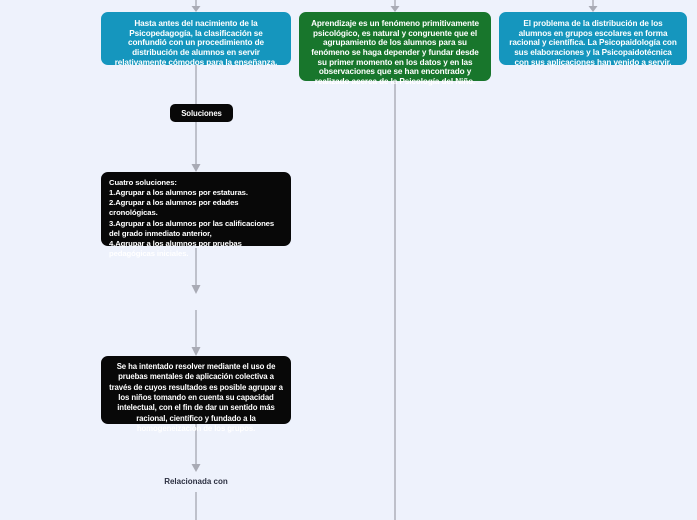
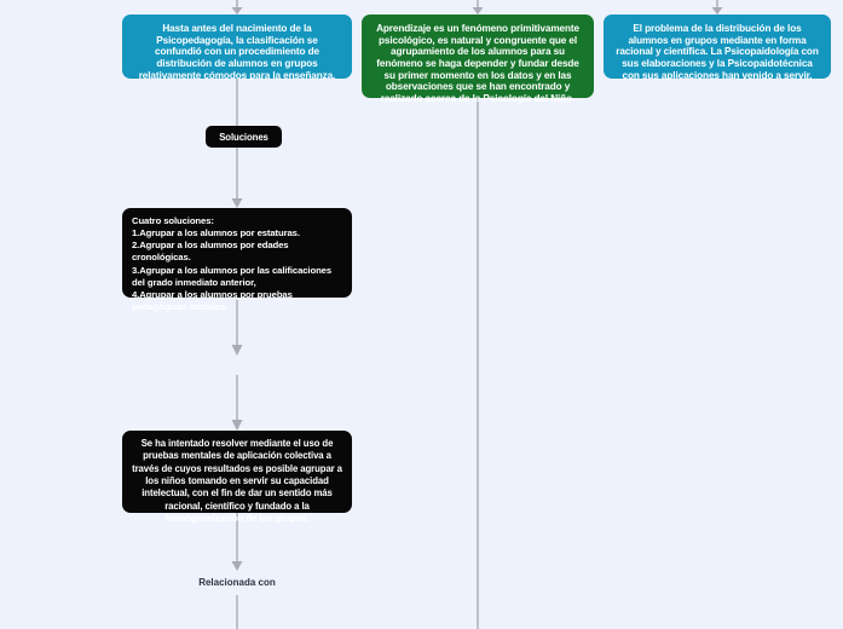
- Hasta antes del nacimiento de la Psicopedagogía, la clasificación se confundió con un procedimiento de distribución de alumnos en servir relativamente cómodos para la enseñanza.
+ Hasta antes del nacimiento de la Psicopedagogía, la clasificación se confundió con un procedimiento de distribución de alumnos en grupos relativamente cómodos para la enseñanza.
  Aprendizaje es un fenómeno primitivamente psicológico, es natural y congruente que el agrupamiento de los alumnos para su fenómeno se haga depender y fundar desde su primer momento en los datos y en las observaciones que se han encontrado y realizado acerca de la Psicología del Niño.
- El problema de la distribución de los alumnos en grupos escolares en forma racional y científica. La Psicopaidología con sus elaboraciones y la Psicopaidotécnica con sus aplicaciones han venido a servir.
+ El problema de la distribución de los alumnos en grupos mediante en forma racional y científica. La Psicopaidología con sus elaboraciones y la Psicopaidotécnica con sus aplicaciones han venido a servir.
  Soluciones
  Cuatro soluciones:
  1.Agrupar a los alumnos por estaturas.
  2.Agrupar a los alumnos por edades cronológicas.
  3.Agrupar a los alumnos por las calificaciones del grado inmediato anterior,
- Se ha intentado resolver mediante el uso de pruebas mentales de aplicación colectiva a través de cuyos resultados es posible agrupar a los niños tomando en cuenta su capacidad intelectual, con el fin de dar un sentido más racional, científico y fundado a la homogeneización de los grupos.
+ Se ha intentado resolver mediante el uso de pruebas mentales de aplicación colectiva a través de cuyos resultados es posible agrupar a los niños tomando en servir su capacidad intelectual, con el fin de dar un sentido más racional, científico y fundado a la homogeneización de los grupos.
  Relacionada con
